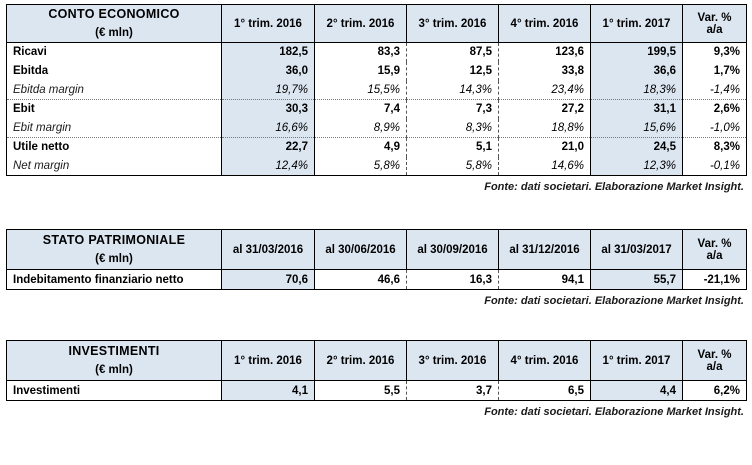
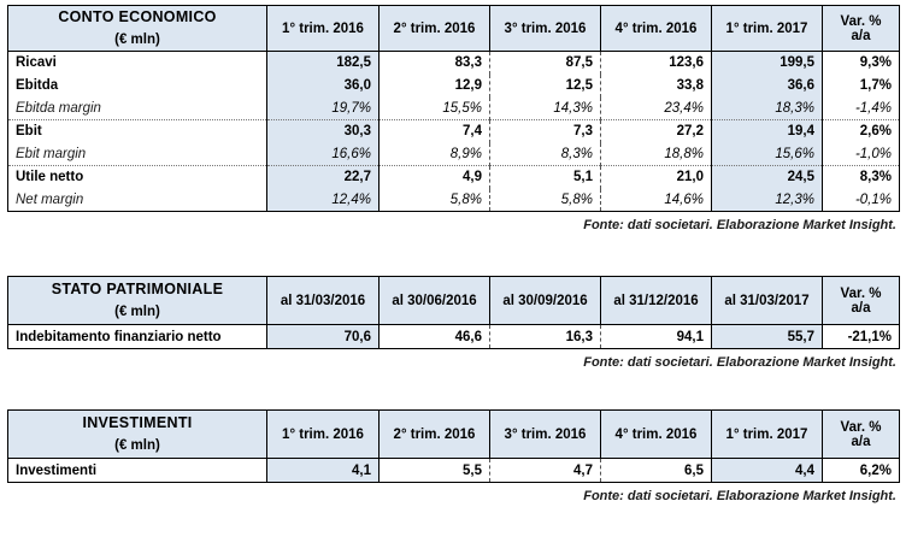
  CONTO ECONOMICO	1° trim. 2016	2° trim. 2016	3° trim. 2016	4° trim. 2016	1° trim. 2017	Var. % a/a
  (€ mln)
  Ricavi	182,5	83,3	87,5	123,6	199,5	9,3%
- Ebitda	36,0	15,9	12,5	33,8	36,6	1,7%
+ Ebitda	36,0	12,9	12,5	33,8	36,6	1,7%
  Ebitda margin	19,7%	15,5%	14,3%	23,4%	18,3%	-1,4%
- Ebit	30,3	7,4	7,3	27,2	31,1	2,6%
+ Ebit	30,3	7,4	7,3	27,2	19,4	2,6%
  Ebit margin	16,6%	8,9%	8,3%	18,8%	15,6%	-1,0%
  Utile netto	22,7	4,9	5,1	21,0	24,5	8,3%
  Net margin	12,4%	5,8%	5,8%	14,6%	12,3%	-0,1%
  Fonte: dati societari. Elaborazione Market Insight.
  STATO PATRIMONIALE	al 31/03/2016	al 30/06/2016	al 30/09/2016	al 31/12/2016	al 31/03/2017	Var. % a/a
  (€ mln)
  Indebitamento finanziario netto	70,6	46,6	16,3	94,1	55,7	-21,1%
  Fonte: dati societari. Elaborazione Market Insight.
  INVESTIMENTI	1° trim. 2016	2° trim. 2016	3° trim. 2016	4° trim. 2016	1° trim. 2017	Var. % a/a
  (€ mln)
- Investimenti	4,1	5,5	3,7	6,5	4,4	6,2%
+ Investimenti	4,1	5,5	4,7	6,5	4,4	6,2%
  Fonte: dati societari. Elaborazione Market Insight.
